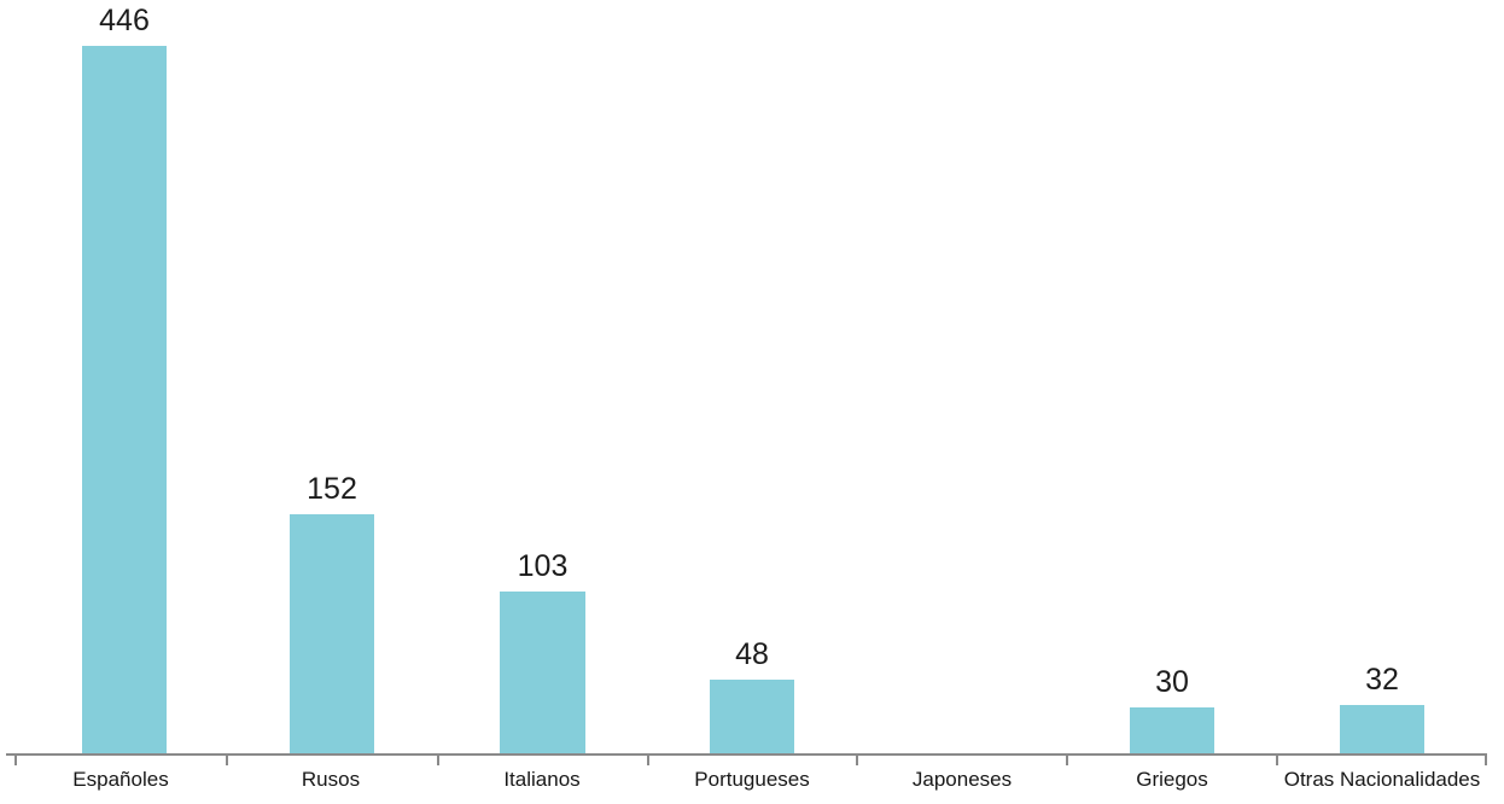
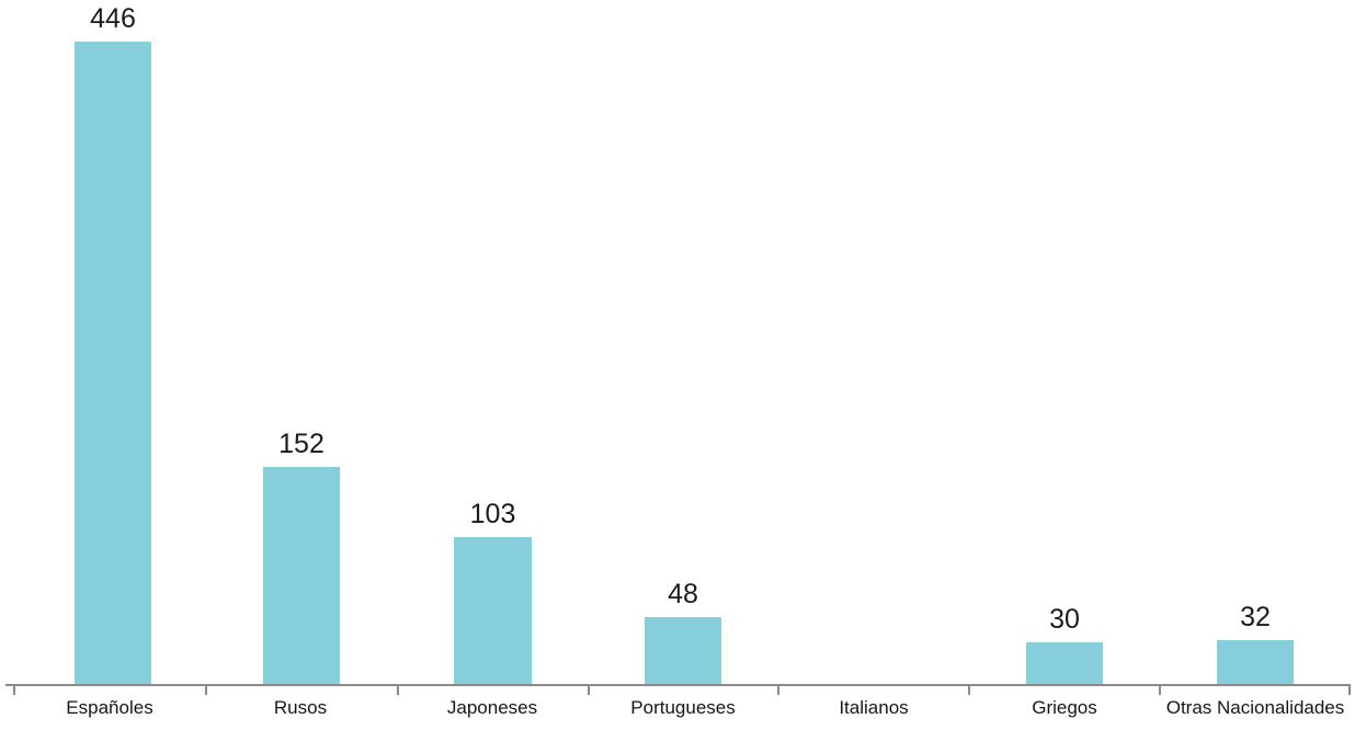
  446
  152
  103
  48
  30
  32
  Españoles
  Rusos
- Italianos
+ Japoneses
  Portugueses
- Japoneses
+ Italianos
  Griegos
  Otras Nacionalidades
